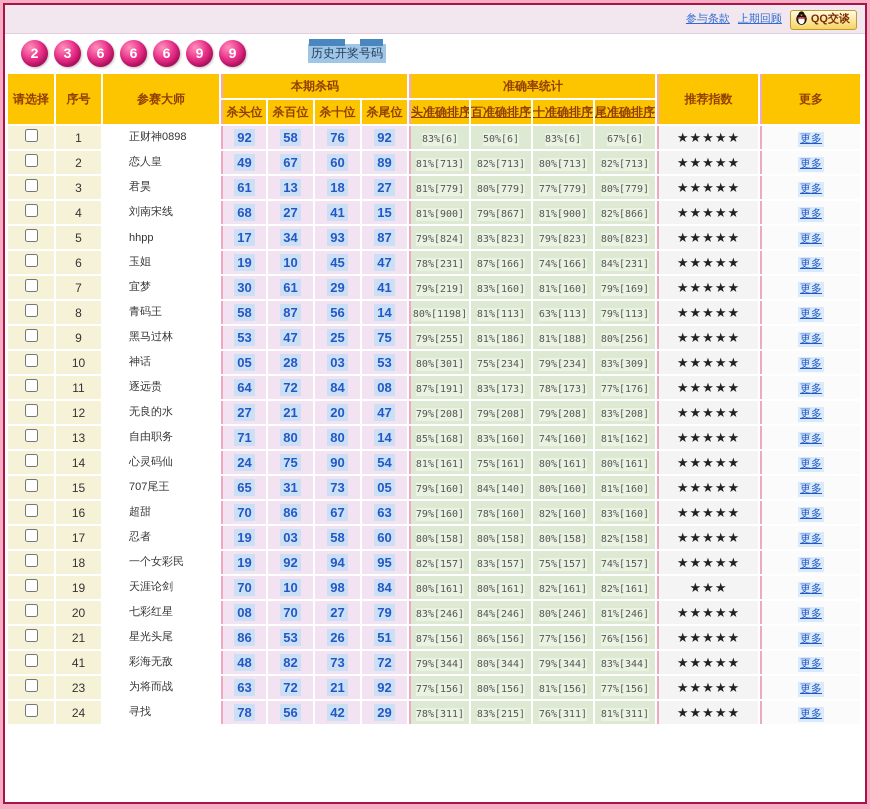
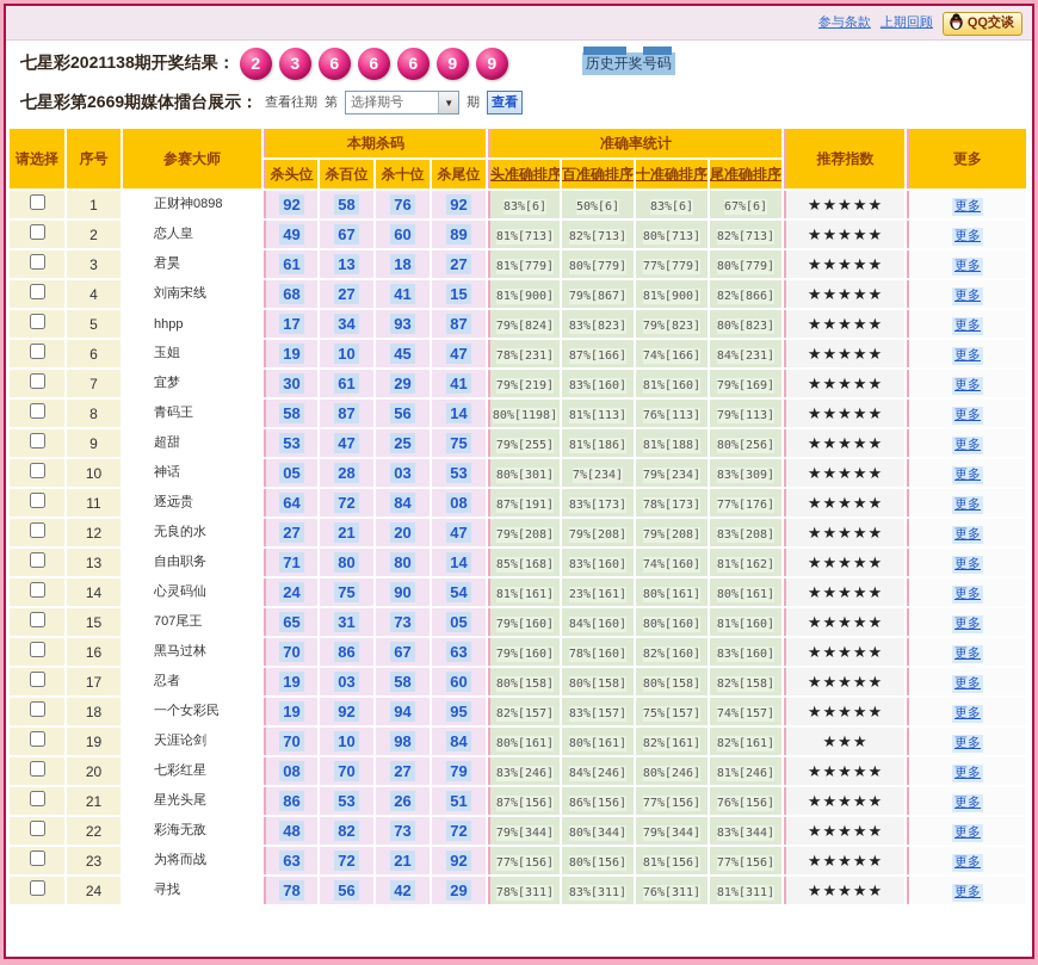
  参与条款
  上期回顾
  QQ交谈
+ 七星彩2021138期开奖结果：
  2
  3
  6
  6
  6
  9
  9
  历史开奖号码
+ 七星彩第2669期媒体擂台展示：
+ 查看往期
+ 第
+ 选择期号
+ ▼
+ 期
+ 查看
  请选择	序号	参赛大师	本期杀码	准确率统计	推荐指数	更多
  杀头位	杀百位	杀十位	杀尾位	头准确排序	百准确排序	十准确排序	尾准确排序
  	1	正财神0898	92	58	76	92	83%[6]	50%[6]	83%[6]	67%[6]	★★★★★	更多
  	2	恋人皇	49	67	60	89	81%[713]	82%[713]	80%[713]	82%[713]	★★★★★	更多
  	3	君昊	61	13	18	27	81%[779]	80%[779]	77%[779]	80%[779]	★★★★★	更多
  	4	刘南宋线	68	27	41	15	81%[900]	79%[867]	81%[900]	82%[866]	★★★★★	更多
  	5	hhpp	17	34	93	87	79%[824]	83%[823]	79%[823]	80%[823]	★★★★★	更多
  	6	玉姐	19	10	45	47	78%[231]	87%[166]	74%[166]	84%[231]	★★★★★	更多
  	7	宜梦	30	61	29	41	79%[219]	83%[160]	81%[160]	79%[169]	★★★★★	更多
- 	8	青码王	58	87	56	14	80%[1198]	81%[113]	63%[113]	79%[113]	★★★★★	更多
+ 	8	青码王	58	87	56	14	80%[1198]	81%[113]	76%[113]	79%[113]	★★★★★	更多
- 	9	黑马过林	53	47	25	75	79%[255]	81%[186]	81%[188]	80%[256]	★★★★★	更多
+ 	9	超甜	53	47	25	75	79%[255]	81%[186]	81%[188]	80%[256]	★★★★★	更多
- 	10	神话	05	28	03	53	80%[301]	75%[234]	79%[234]	83%[309]	★★★★★	更多
+ 	10	神话	05	28	03	53	80%[301]	7%[234]	79%[234]	83%[309]	★★★★★	更多
  	11	逐远贵	64	72	84	08	87%[191]	83%[173]	78%[173]	77%[176]	★★★★★	更多
  	12	无良的水	27	21	20	47	79%[208]	79%[208]	79%[208]	83%[208]	★★★★★	更多
  	13	自由职务	71	80	80	14	85%[168]	83%[160]	74%[160]	81%[162]	★★★★★	更多
- 	14	心灵码仙	24	75	90	54	81%[161]	75%[161]	80%[161]	80%[161]	★★★★★	更多
+ 	14	心灵码仙	24	75	90	54	81%[161]	23%[161]	80%[161]	80%[161]	★★★★★	更多
- 	15	707尾王	65	31	73	05	79%[160]	84%[140]	80%[160]	81%[160]	★★★★★	更多
+ 	15	707尾王	65	31	73	05	79%[160]	84%[160]	80%[160]	81%[160]	★★★★★	更多
- 	16	超甜	70	86	67	63	79%[160]	78%[160]	82%[160]	83%[160]	★★★★★	更多
+ 	16	黑马过林	70	86	67	63	79%[160]	78%[160]	82%[160]	83%[160]	★★★★★	更多
  	17	忍者	19	03	58	60	80%[158]	80%[158]	80%[158]	82%[158]	★★★★★	更多
  	18	一个女彩民	19	92	94	95	82%[157]	83%[157]	75%[157]	74%[157]	★★★★★	更多
  	19	天涯论剑	70	10	98	84	80%[161]	80%[161]	82%[161]	82%[161]	★★★	更多
  	20	七彩红星	08	70	27	79	83%[246]	84%[246]	80%[246]	81%[246]	★★★★★	更多
  	21	星光头尾	86	53	26	51	87%[156]	86%[156]	77%[156]	76%[156]	★★★★★	更多
- 	41	彩海无敌	48	82	73	72	79%[344]	80%[344]	79%[344]	83%[344]	★★★★★	更多
+ 	22	彩海无敌	48	82	73	72	79%[344]	80%[344]	79%[344]	83%[344]	★★★★★	更多
  	23	为将而战	63	72	21	92	77%[156]	80%[156]	81%[156]	77%[156]	★★★★★	更多
- 	24	寻找	78	56	42	29	78%[311]	83%[215]	76%[311]	81%[311]	★★★★★	更多
+ 	24	寻找	78	56	42	29	78%[311]	83%[311]	76%[311]	81%[311]	★★★★★	更多
